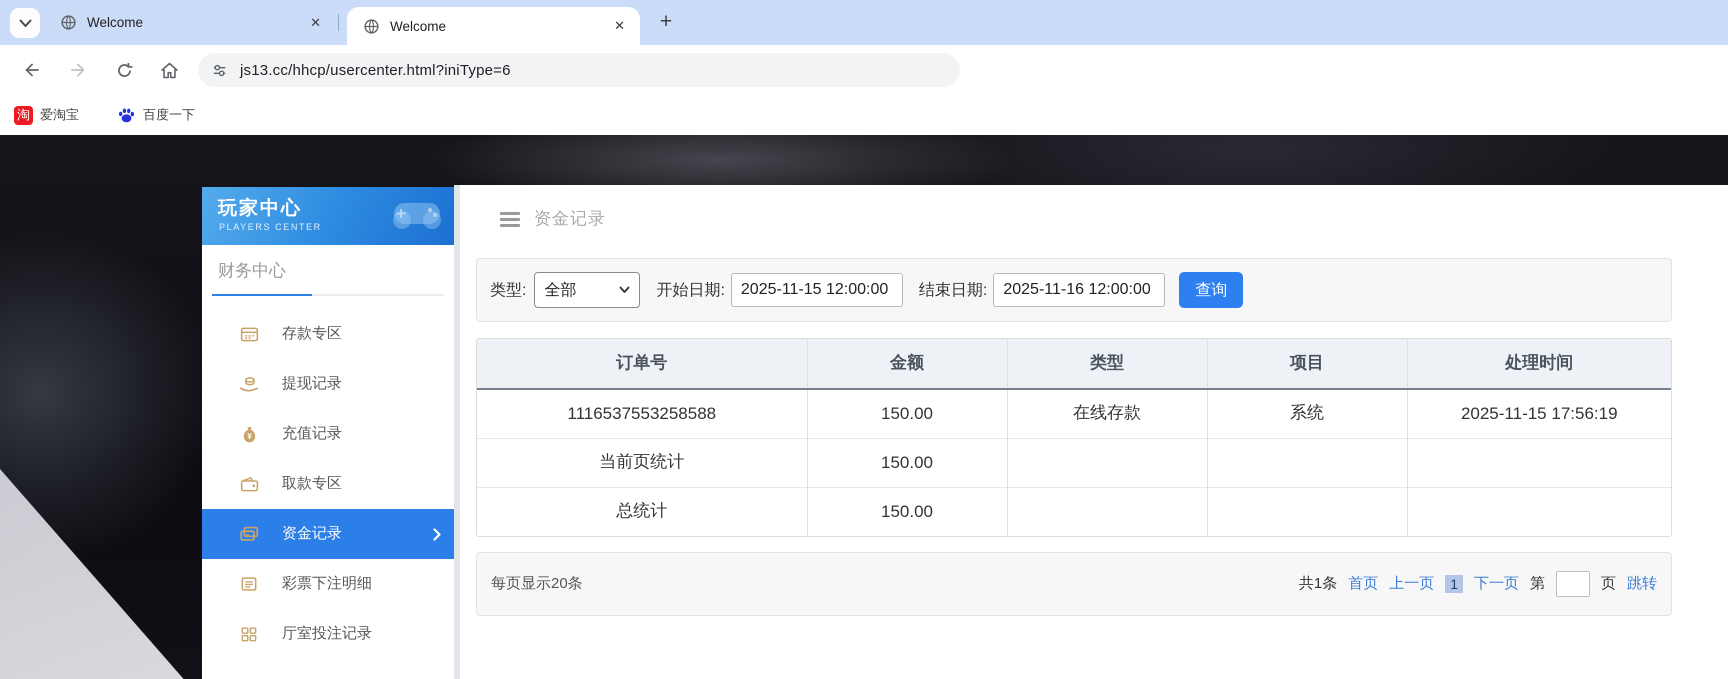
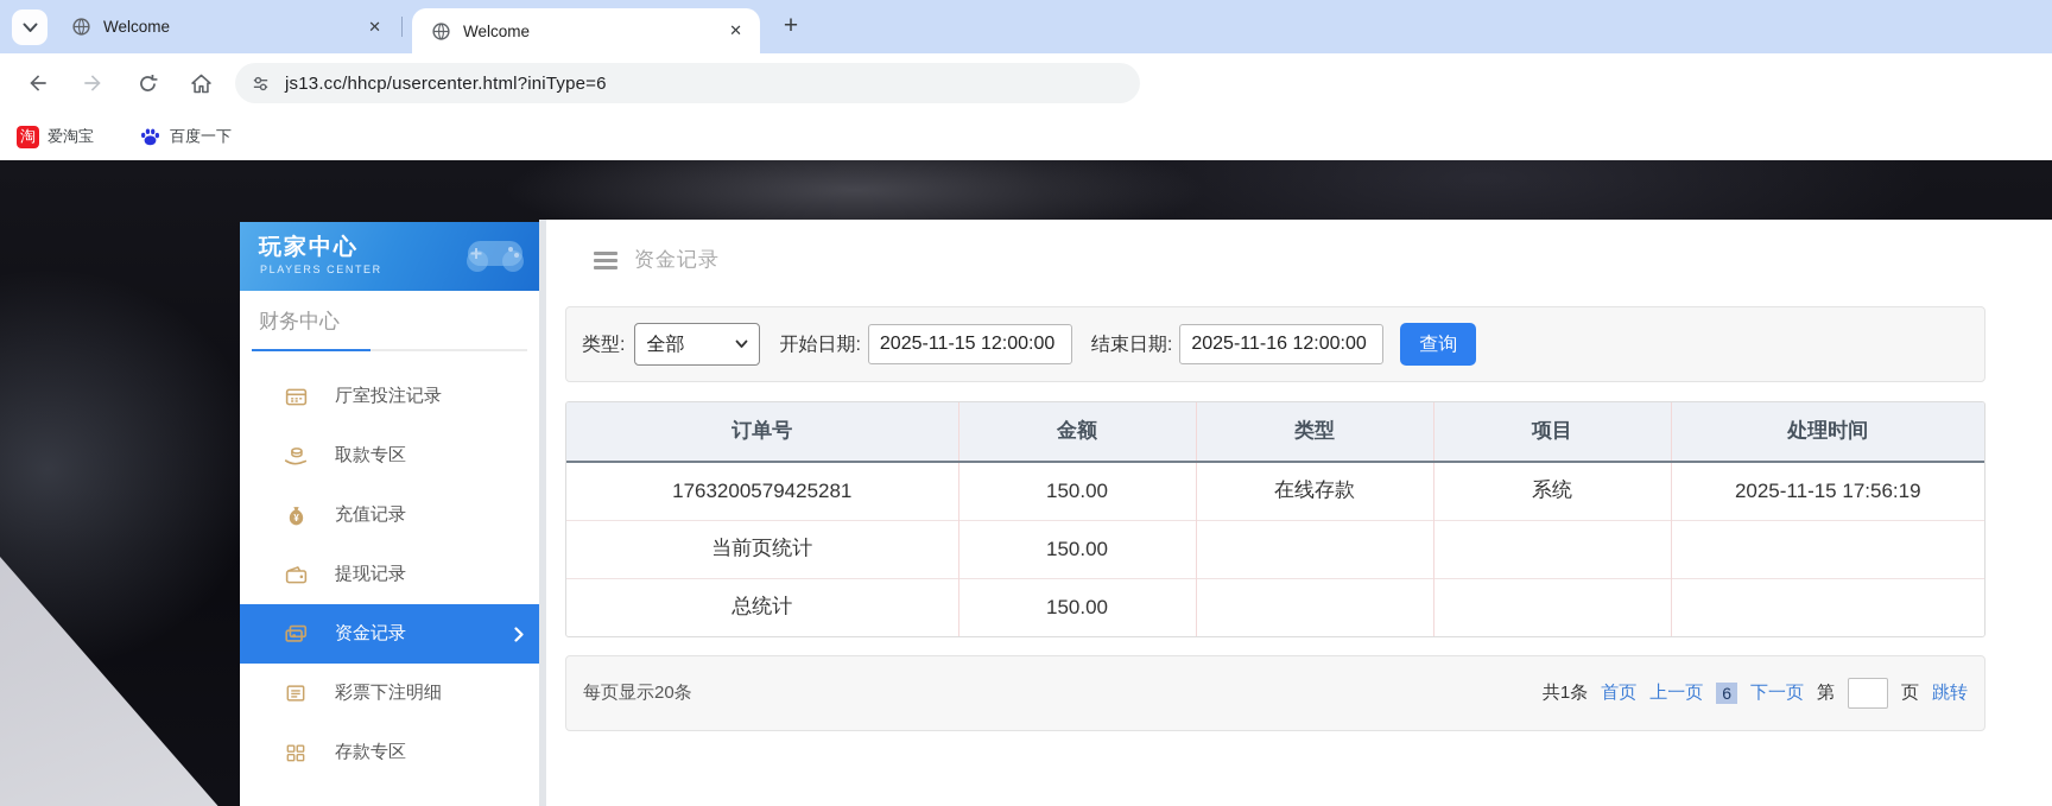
  Welcome
  ✕
  Welcome
  ✕
  +
  js13.cc/hhcp/usercenter.html?iniType=6
  淘
  爱淘宝
  百度一下
  玩家中心
  PLAYERS CENTER
  财务中心
- 存款专区
+ 厅室投注记录
- 提现记录
+ 取款专区
  ¥
  充值记录
- 取款专区
+ 提现记录
  资金记录
  彩票下注明细
- 厅室投注记录
+ 存款专区
  资金记录
  类型:
  全部
  开始日期:
  2025-11-15 12:00:00
  结束日期:
  2025-11-16 12:00:00
  查询
  订单号	金额	类型	项目	处理时间
- 1116537553258588	150.00	在线存款	系统	2025-11-15 17:56:19
+ 1763200579425281	150.00	在线存款	系统	2025-11-15 17:56:19
  当前页统计	150.00
  总统计	150.00
  每页显示20条
  共1条
  首页
  上一页
- 1
+ 6
  下一页
  第
  页
  跳转
